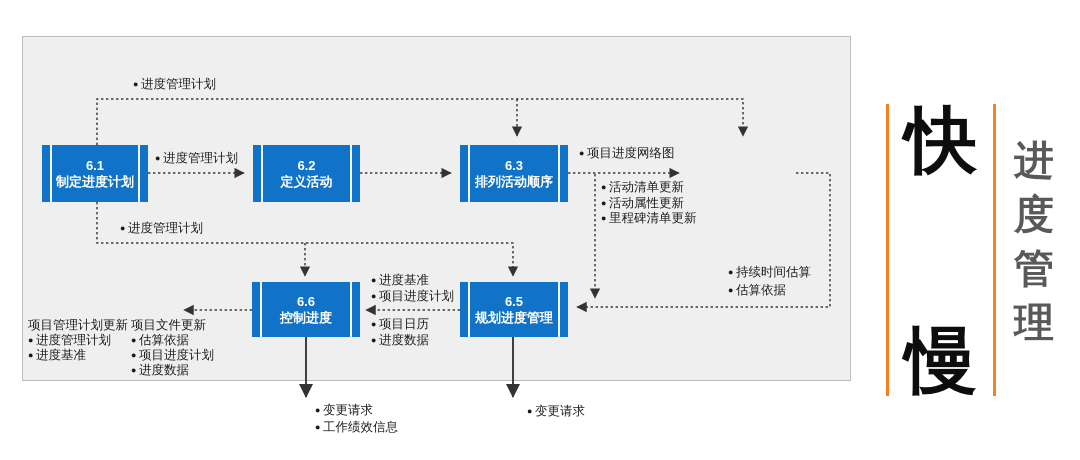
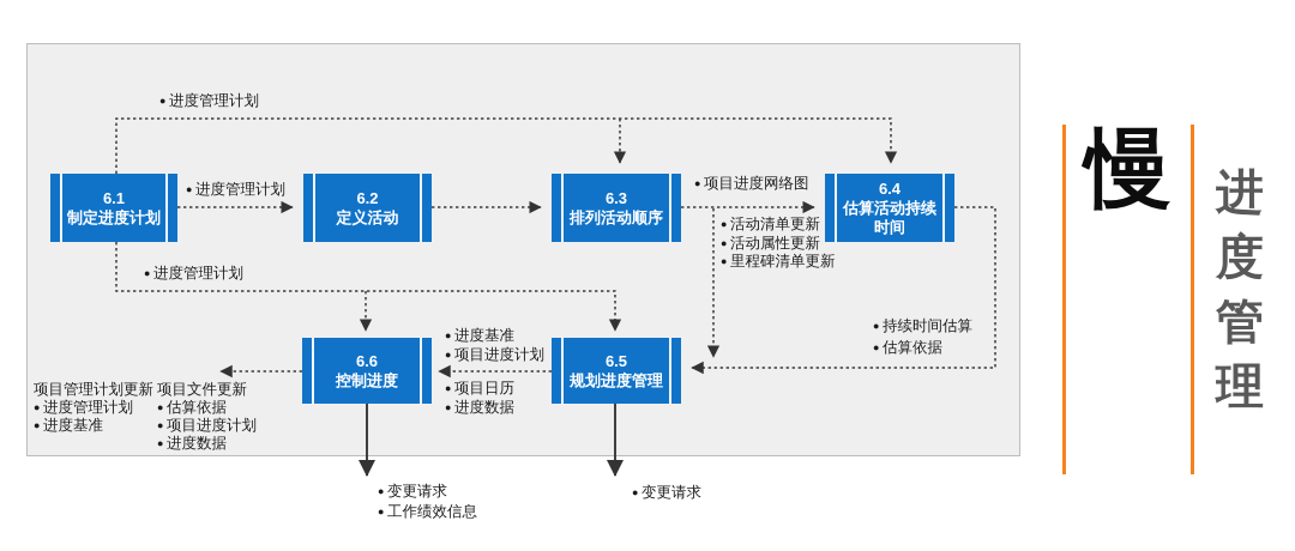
  6.1
  制定进度计划
  6.2
  定义活动
  6.3
  排列活动顺序
+ 6.4
+ 估算活动持续时间
  6.5
  规划进度管理
  6.6
  控制进度
  进度管理计划
  进度管理计划
  项目进度网络图
  活动清单更新
  活动属性更新
  里程碑清单更新
  持续时间估算
  估算依据
  进度管理计划
  进度基准
  项目进度计划
  项目日历
  进度数据
  项目管理计划更新
  进度管理计划
  进度基准
  项目文件更新
  估算依据
  项目进度计划
  进度数据
  变更请求
  工作绩效信息
  变更请求
- 快
  慢
  进度管理
